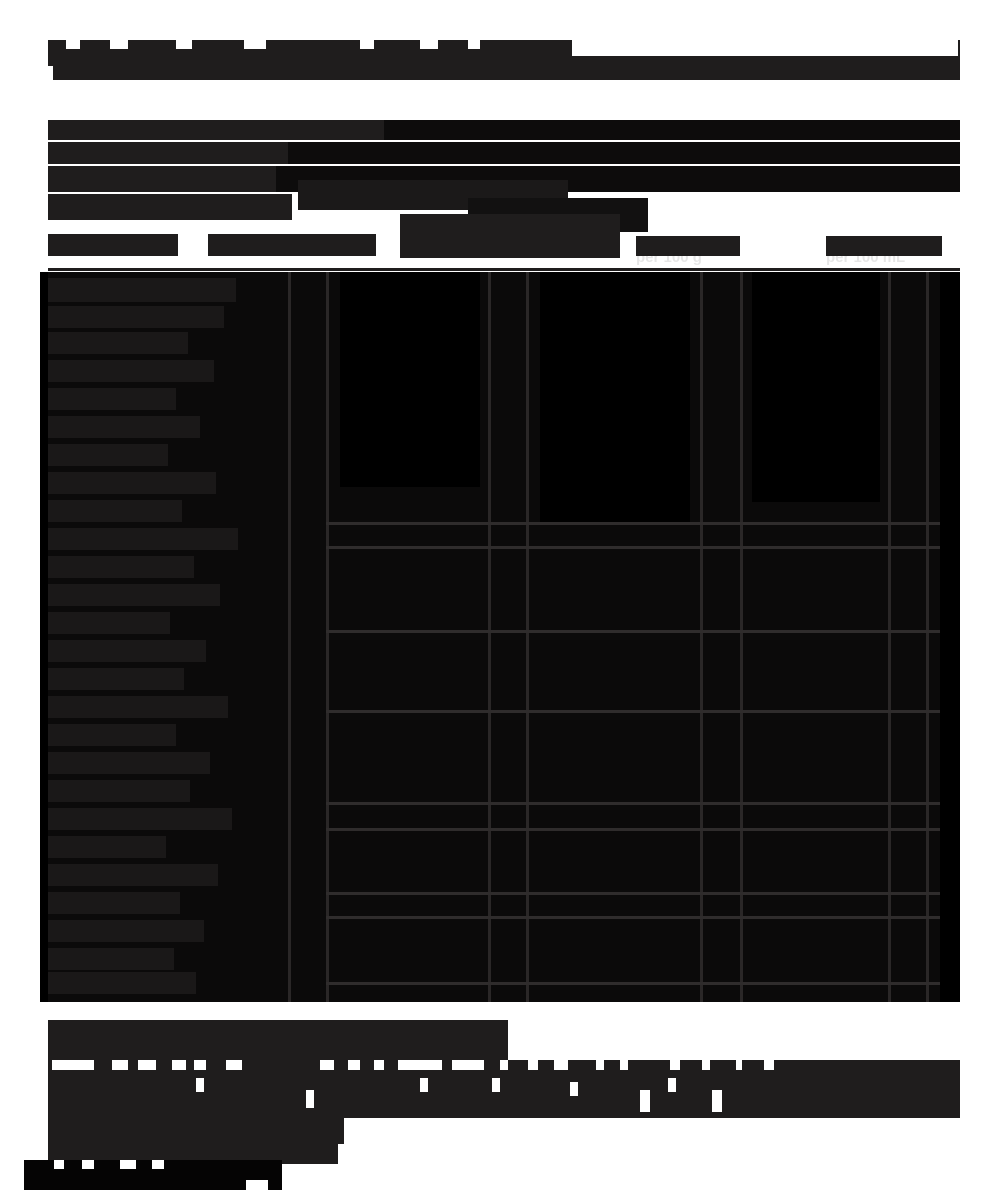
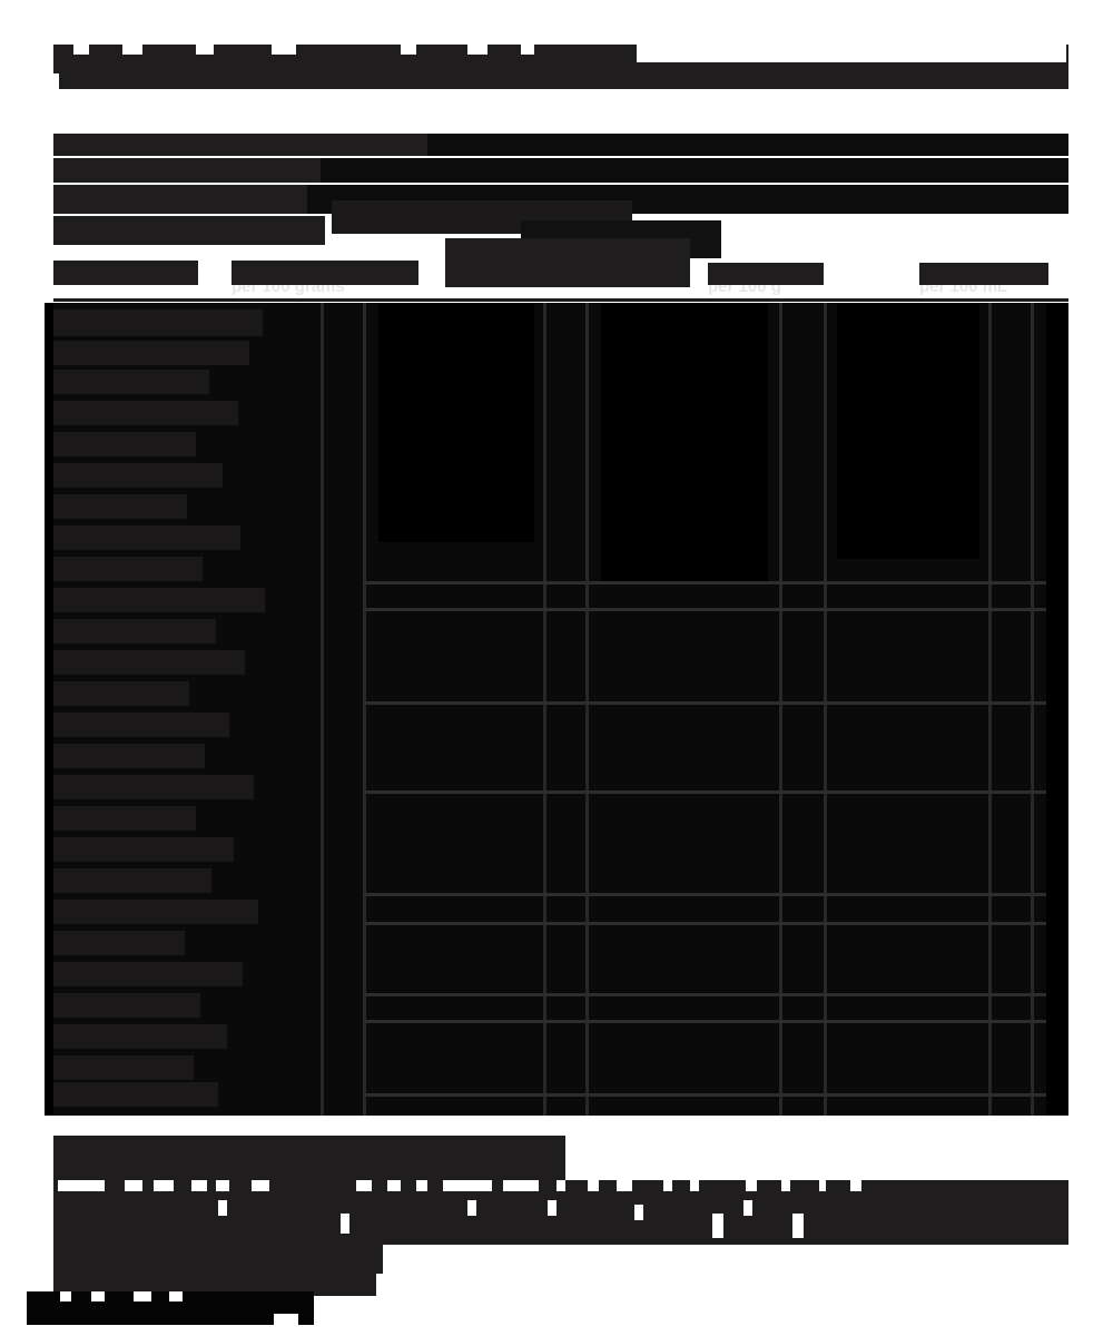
+ per 100 grams
  per 100 g
  per 100 mL
